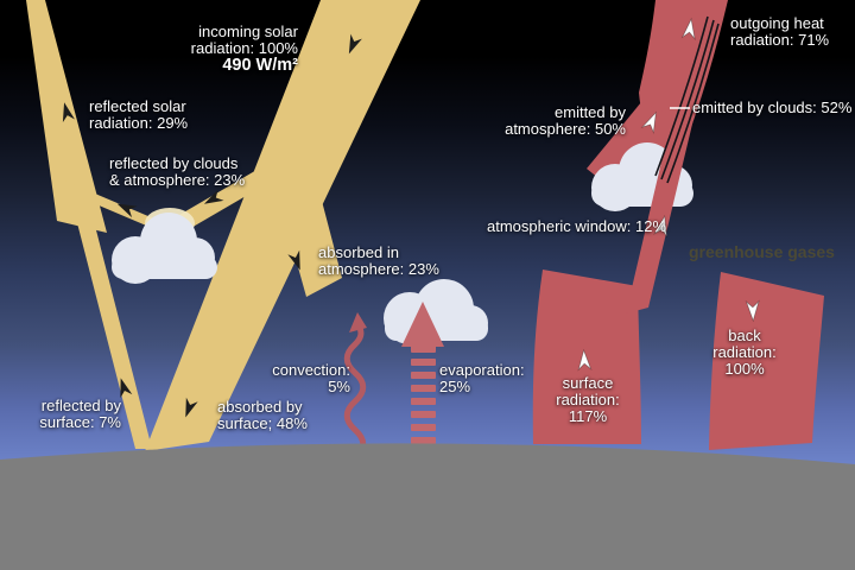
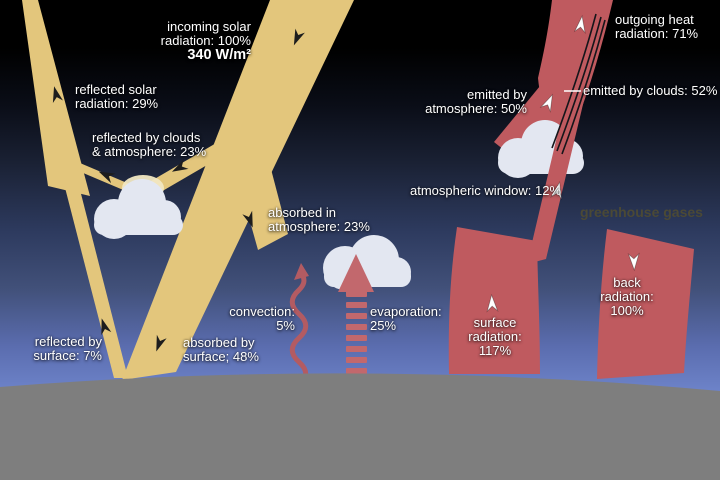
  incoming solar
  radiation: 100%
- 490 W/m²
+ 340 W/m²
  reflected solar
  radiation: 29%
  reflected by clouds
  & atmosphere: 23%
  absorbed in
  atmosphere: 23%
  reflected by
  surface: 7%
  absorbed by
  surface; 48%
  convection:
  5%
  evaporation:
  25%
  surface
  radiation:
  117%
  back
  radiation:
  100%
  atmospheric window: 12%
  emitted by
  atmosphere: 50%
  emitted by clouds: 52%
  outgoing heat
  radiation: 71%
  greenhouse gases
